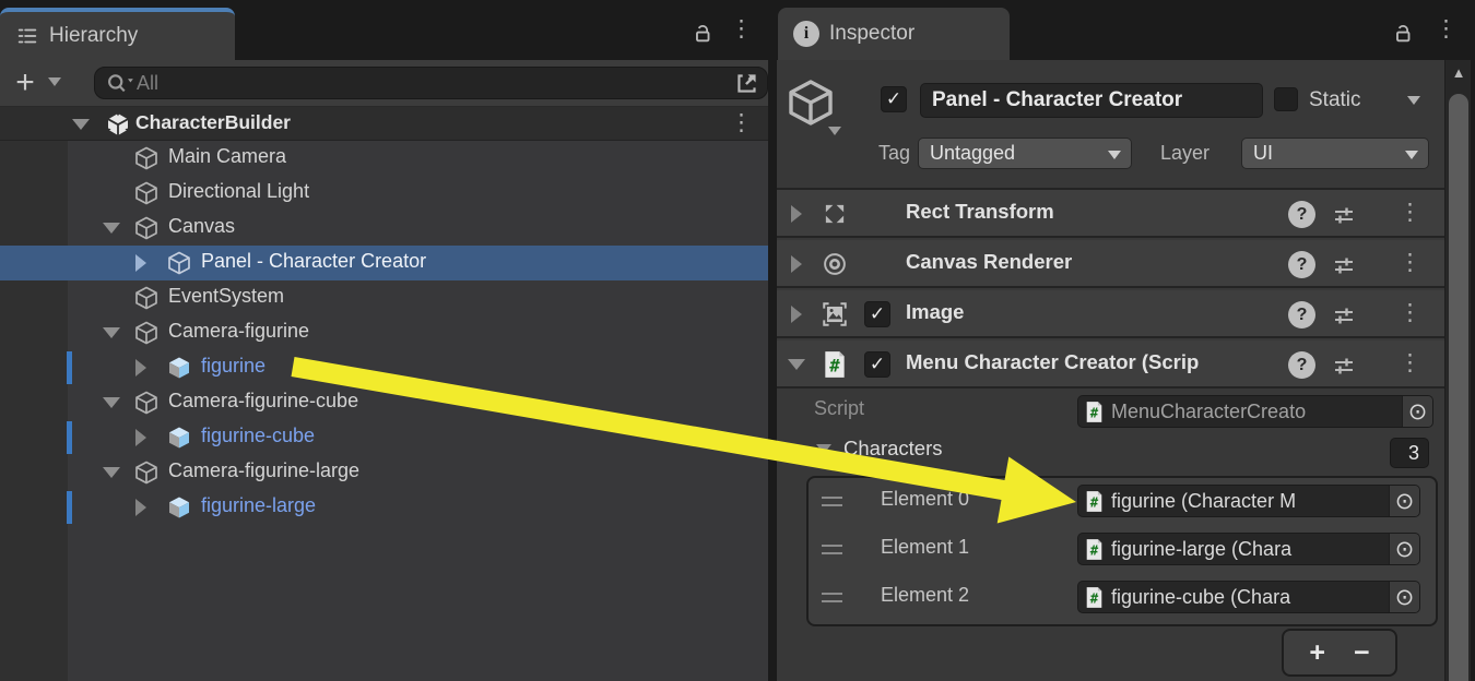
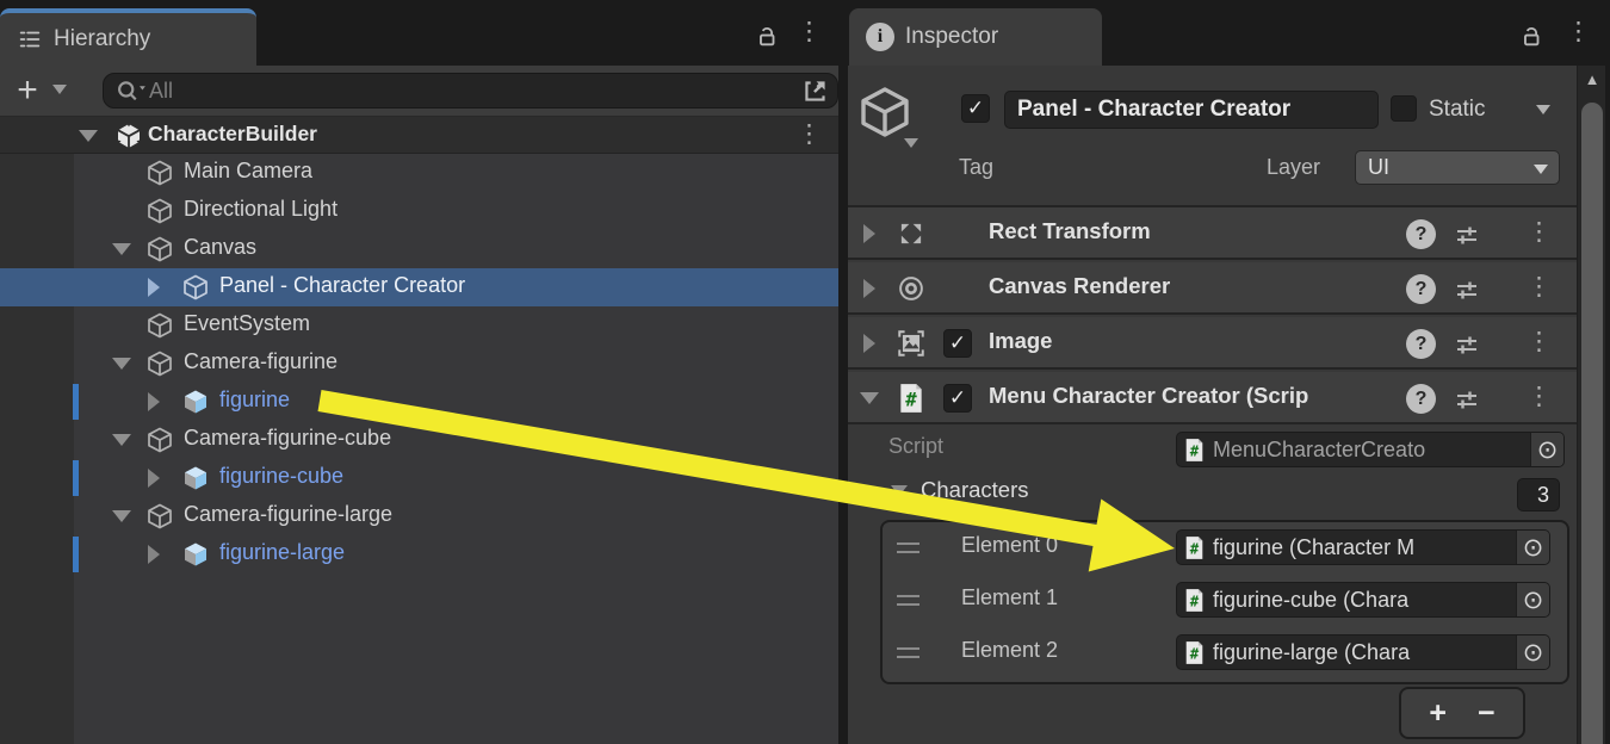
  Hierarchy
  ⋮
  +
  All
  CharacterBuilder
  ⋮
  Main Camera
  Directional Light
  Canvas
  Panel - Character Creator
  EventSystem
  Camera-figurine
  figurine
  Camera-figurine-cube
  figurine-cube
  Camera-figurine-large
  figurine-large
  i
  Inspector
  ⋮
  ✓
  Panel - Character Creator
  Static
  Tag
- Untagged
  Layer
  UI
  Rect Transform
  ?
  ⋮
  Canvas Renderer
  ?
  ⋮
  ✓
  Image
  ?
  ⋮
  ✓
  Menu Character Creator (Scrip
  ?
  ⋮
  Script
  MenuCharacterCreato
  ⊙
  Characters
  3
  Element 0
  figurine (Character M
  ⊙
  Element 1
- figurine-large (Chara
+ figurine-cube (Chara
  ⊙
  Element 2
- figurine-cube (Chara
+ figurine-large (Chara
  ⊙
  +
  −
  ▲
